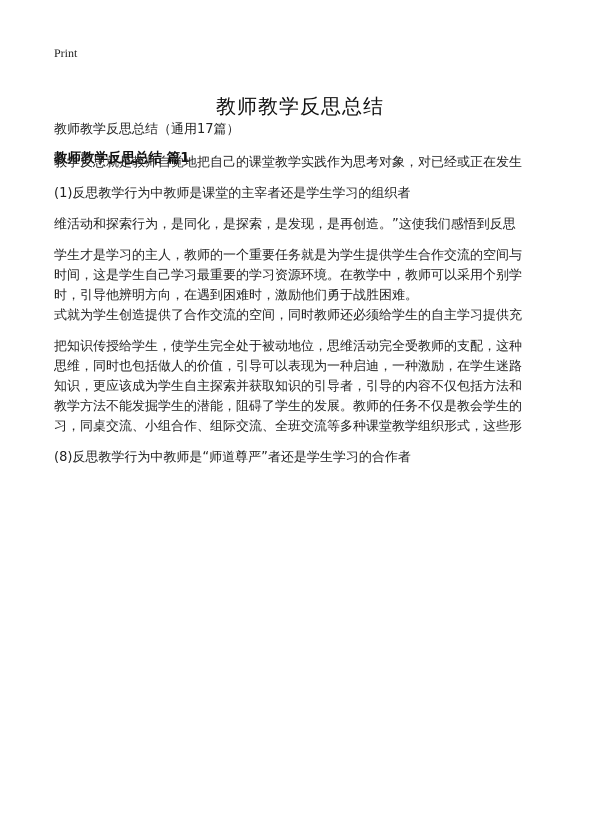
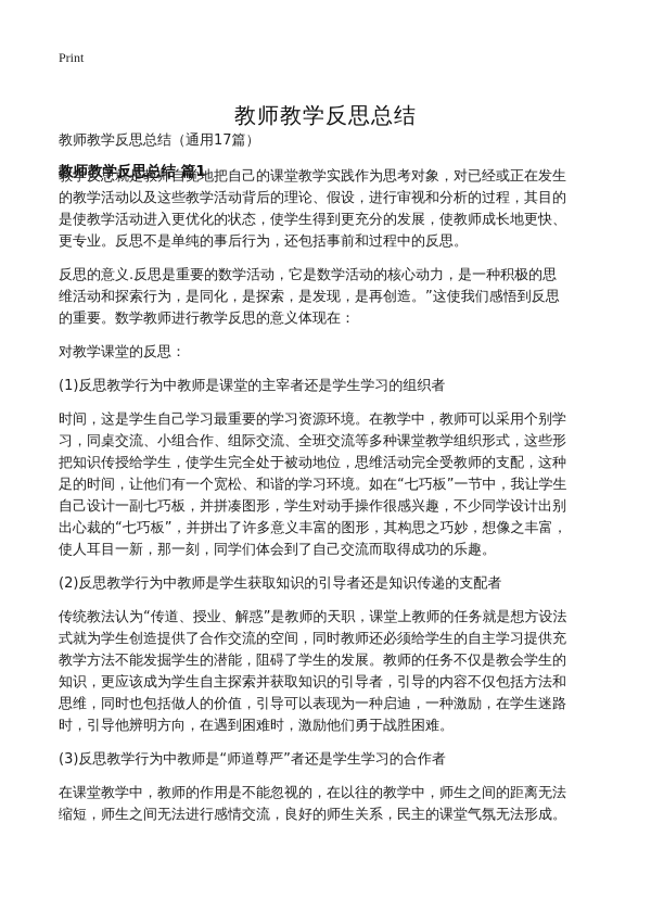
  Print
  教师教学反思总结
  教师教学反思总结（通用17篇）
  教师教学反思总结 篇1
  教学反思就是教师自觉地把自己的课堂教学实践作为思考对象，对已经或正在发生
+ 的教学活动以及这些教学活动背后的理论、假设，进行审视和分析的过程，其目的
+ 是使教学活动进入更优化的状态，使学生得到更充分的发展，使教师成长地更快、
+ 更专业。反思不是单纯的事后行为，还包括事前和过程中的反思。
+ 反思的意义.反思是重要的数学活动，它是数学活动的核心动力，是一种积极的思
- (1)反思教学行为中教师是课堂的主宰者还是学生学习的组织者
+ 维活动和探索行为，是同化，是探索，是发现，是再创造。”这使我们感悟到反思
+ 的重要。数学教师进行教学反思的意义体现在：
+ 对教学课堂的反思：
- 维活动和探索行为，是同化，是探索，是发现，是再创造。”这使我们感悟到反思
+ (1)反思教学行为中教师是课堂的主宰者还是学生学习的组织者
- 学生才是学习的主人，教师的一个重要任务就是为学生提供学生合作交流的空间与
  时间，这是学生自己学习最重要的学习资源环境。在教学中，教师可以采用个别学
- 时，引导他辨明方向，在遇到困难时，激励他们勇于战胜困难。
+ 习，同桌交流、小组合作、组际交流、全班交流等多种课堂教学组织形式，这些形
- 式就为学生创造提供了合作交流的空间，同时教师还必须给学生的自主学习提供充
+ 把知识传授给学生，使学生完全处于被动地位，思维活动完全受教师的支配，这种
+ 足的时间，让他们有一个宽松、和谐的学习环境。如在“七巧板”一节中，我让学生
+ 自己设计一副七巧板，并拼凑图形，学生对动手操作很感兴趣，不少同学设计出别
+ 出心裁的“七巧板”，并拼出了许多意义丰富的图形，其构思之巧妙，想像之丰富，
+ 使人耳目一新，那一刻，同学们体会到了自己交流而取得成功的乐趣。
+ (2)反思教学行为中教师是学生获取知识的引导者还是知识传递的支配者
+ 传统教法认为“传道、授业、解惑”是教师的天职，课堂上教师的任务就是想方设法
- 把知识传授给学生，使学生完全处于被动地位，思维活动完全受教师的支配，这种
+ 式就为学生创造提供了合作交流的空间，同时教师还必须给学生的自主学习提供充
- 思维，同时也包括做人的价值，引导可以表现为一种启迪，一种激励，在学生迷路
+ 教学方法不能发掘学生的潜能，阻碍了学生的发展。教师的任务不仅是教会学生的
  知识，更应该成为学生自主探索并获取知识的引导者，引导的内容不仅包括方法和
- 教学方法不能发掘学生的潜能，阻碍了学生的发展。教师的任务不仅是教会学生的
+ 思维，同时也包括做人的价值，引导可以表现为一种启迪，一种激励，在学生迷路
- 习，同桌交流、小组合作、组际交流、全班交流等多种课堂教学组织形式，这些形
+ 时，引导他辨明方向，在遇到困难时，激励他们勇于战胜困难。
- (8)反思教学行为中教师是“师道尊严”者还是学生学习的合作者
+ (3)反思教学行为中教师是“师道尊严”者还是学生学习的合作者
+ 在课堂教学中，教师的作用是不能忽视的，在以往的教学中，师生之间的距离无法
+ 缩短，师生之间无法进行感情交流，良好的师生关系，民主的课堂气氛无法形成。
